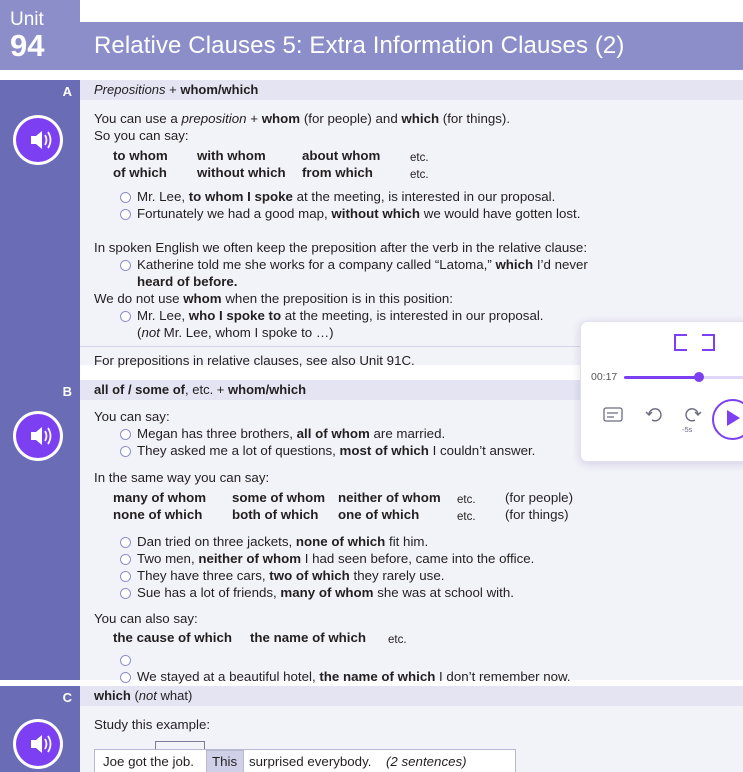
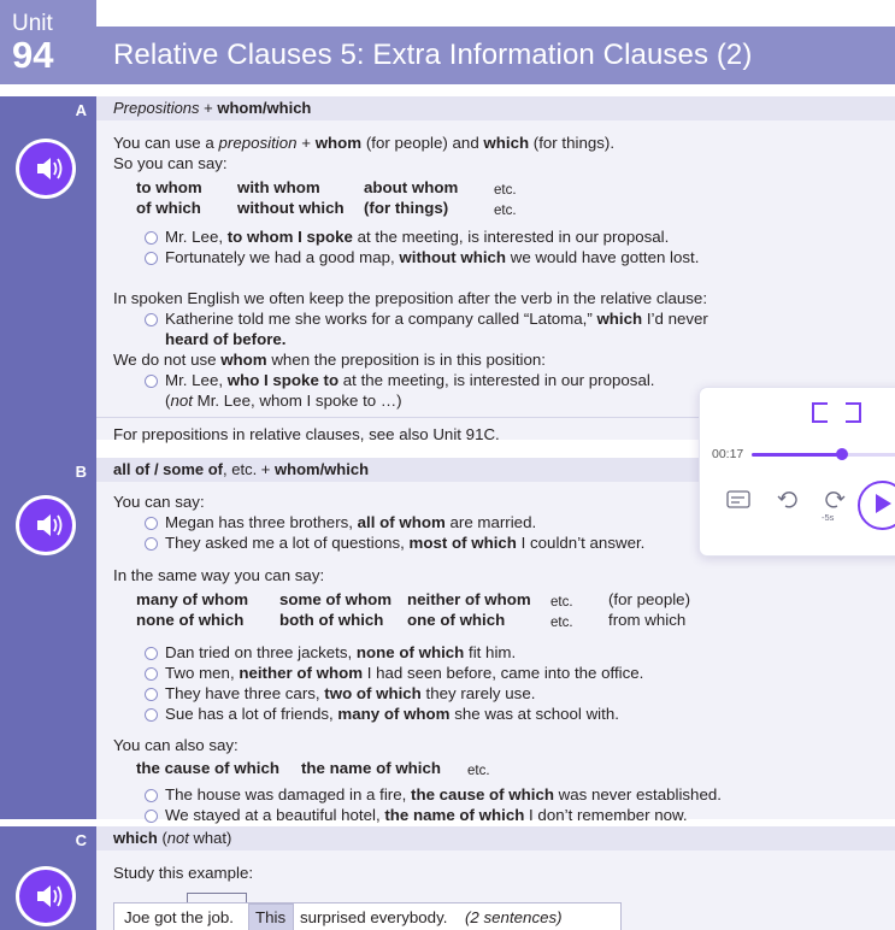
  Unit
  94
  Relative Clauses 5: Extra Information Clauses (2)
  A
  Prepositions + whom/which
  You can use a preposition + whom (for people) and which (for things).
  So you can say:
  to whom
  with whom
  about whom
  etc.
  of which
  without which
- from which
+ (for things)
  etc.
  Mr. Lee, to whom I spoke at the meeting, is interested in our proposal.
  Fortunately we had a good map, without which we would have gotten lost.
  In spoken English we often keep the preposition after the verb in the relative clause:
  Katherine told me she works for a company called “Latoma,” which I’d never
  heard of before.
  We do not use whom when the preposition is in this position:
  Mr. Lee, who I spoke to at the meeting, is interested in our proposal.
  (not Mr. Lee, whom I spoke to …)
  For prepositions in relative clauses, see also Unit 91C.
  B
  all of / some of, etc. + whom/which
  You can say:
  Megan has three brothers, all of whom are married.
  They asked me a lot of questions, most of which I couldn’t answer.
  In the same way you can say:
  many of whom
  some of whom
  neither of whom
  etc.
  (for people)
  none of which
  both of which
  one of which
  etc.
- (for things)
+ from which
  Dan tried on three jackets, none of which fit him.
  Two men, neither of whom I had seen before, came into the office.
  They have three cars, two of which they rarely use.
  Sue has a lot of friends, many of whom she was at school with.
  You can also say:
  the cause of which
  the name of which
  etc.
+ The house was damaged in a fire, the cause of which was never established.
  We stayed at a beautiful hotel, the name of which I don’t remember now.
  C
  which (not what)
  Study this example:
  Joe got the job.
  This
  surprised everybody.
  (2 sentences)
  00:17
  -5s
